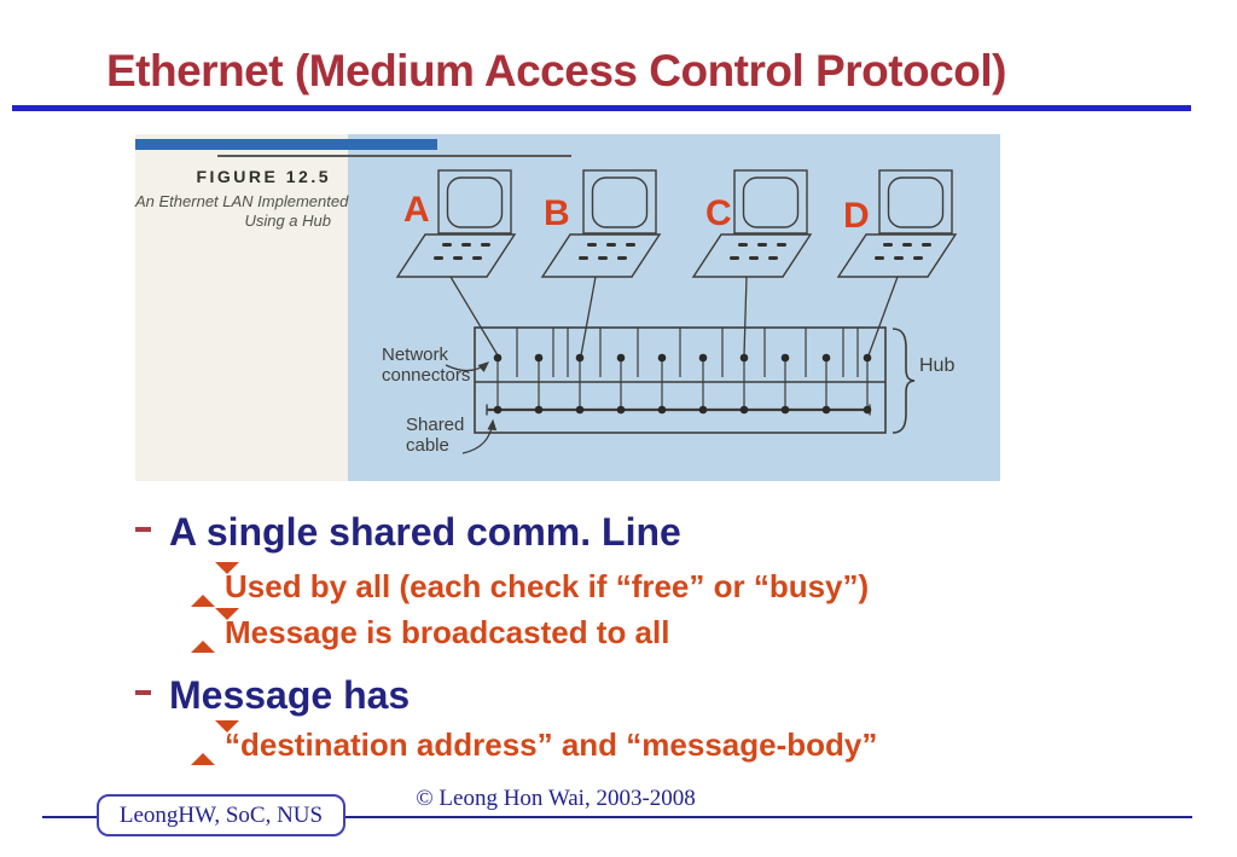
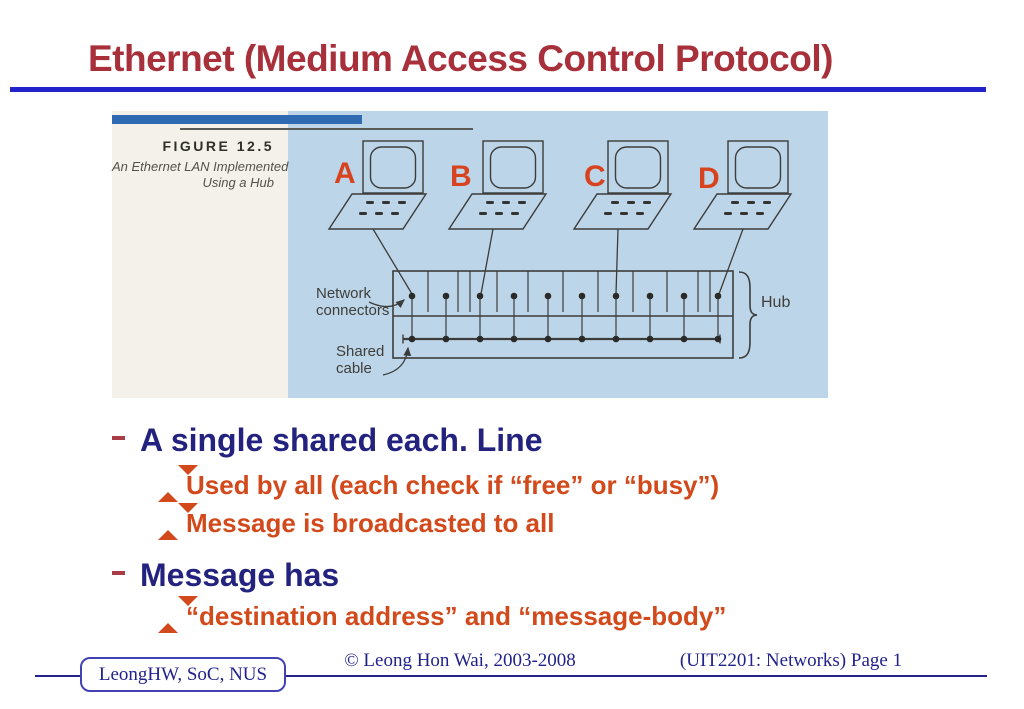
  Ethernet (Medium Access Control Protocol)
  FIGURE 12.5
  An Ethernet LAN Implement
  Using a Hub
  A
  B
  C
  D
  Network
  connectors
  Shared
  cable
  Hub
- A single shared comm. Line
+ A single shared each. Line
  Used by all (each check if “free” or “busy”)
  Message is broadcasted to all
  Message has
  “destination address” and “message-body”
  LeongHW, SoC, NUS
  © Leong Hon Wai, 2003-2008
+ (UIT2201: Networks) Page 1
